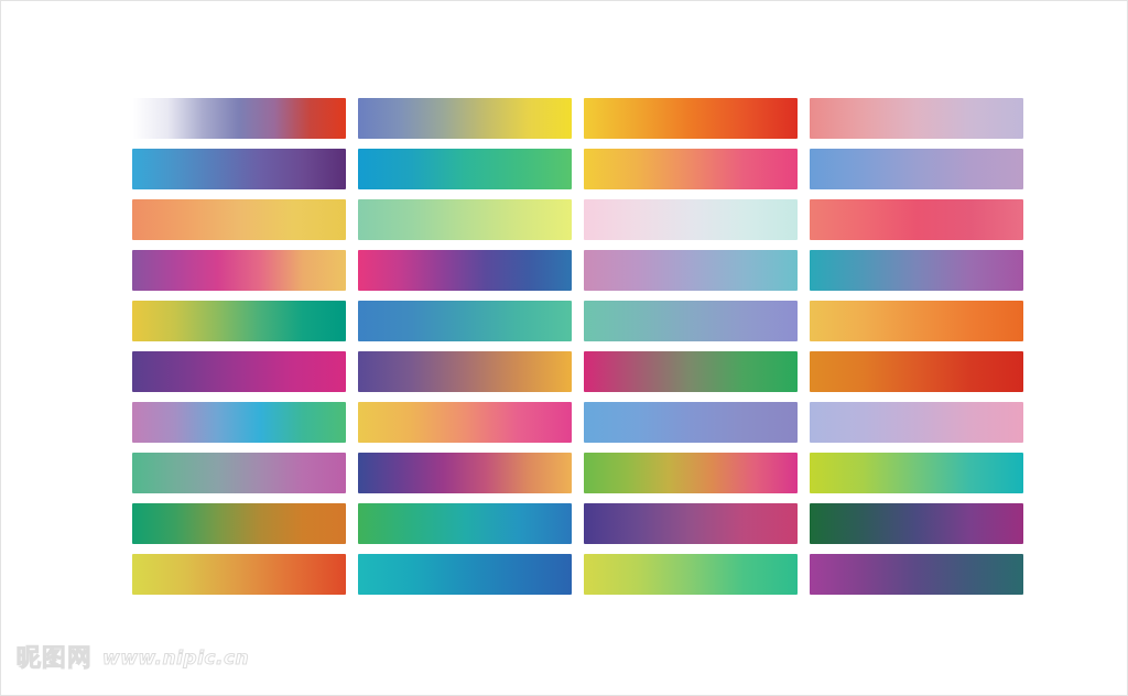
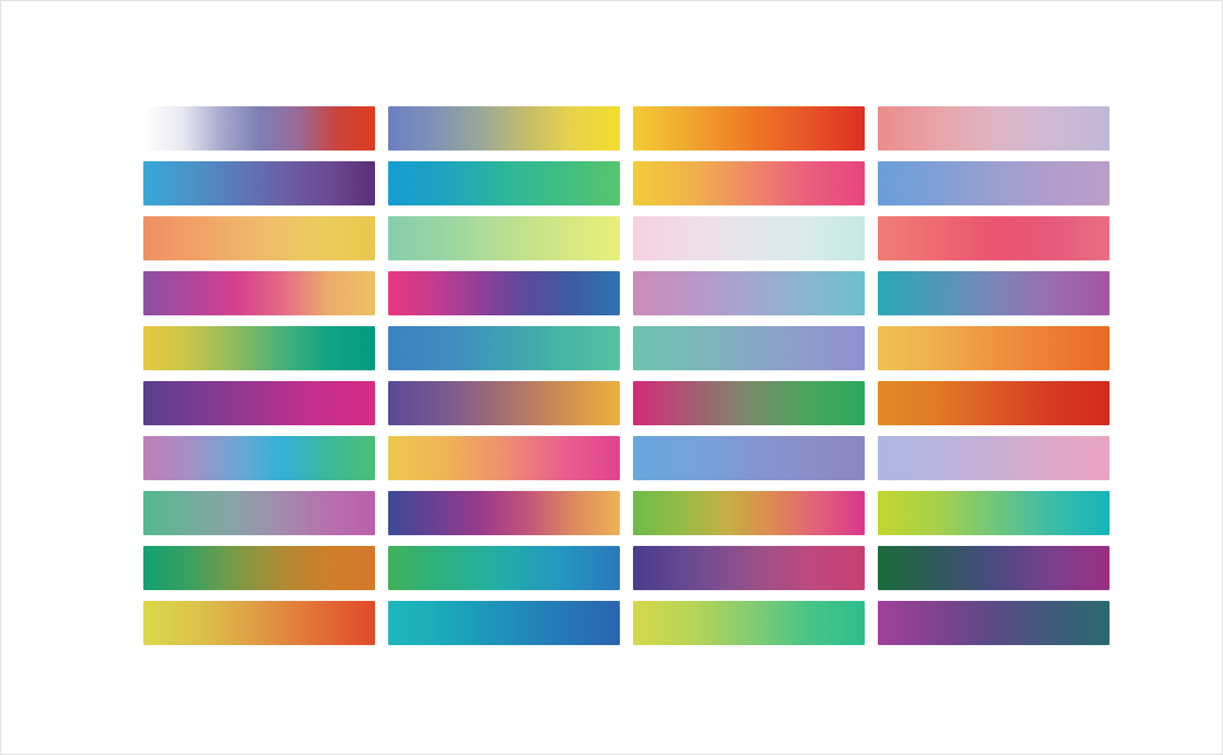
- 昵图网
- www.nipic.cn
